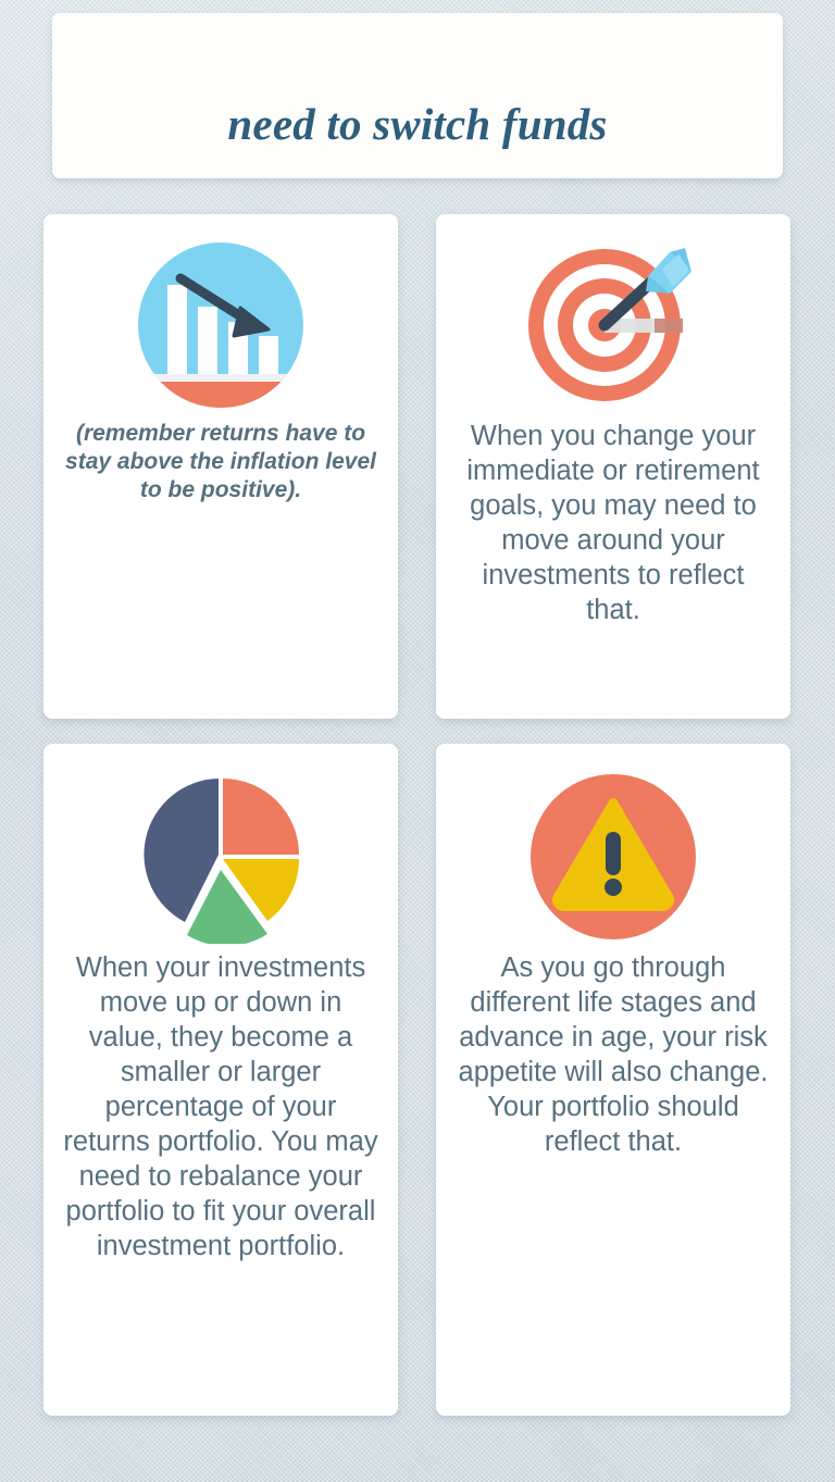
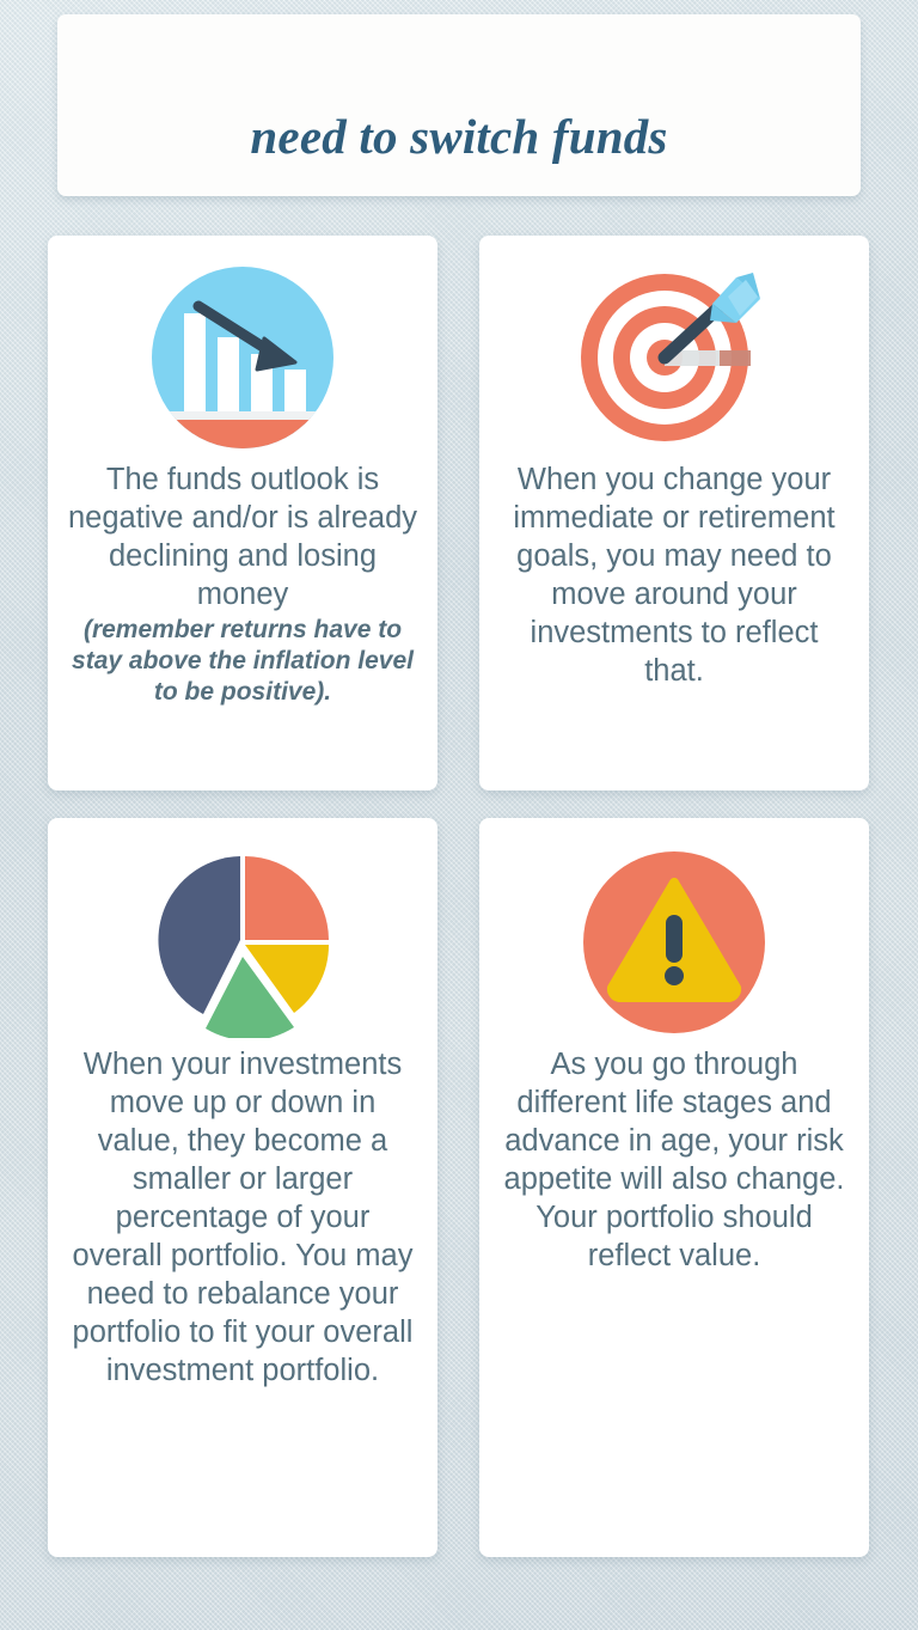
  need to switch funds
+ The funds outlook is negative and/or is already declining and losing money
  (remember returns have to stay above the inflation level to be positive).
  When you change your immediate or retirement goals, you may need to move around your investments to reflect that.
- When your investments move up or down in value, they become a smaller or larger percentage of your returns portfolio. You may need to rebalance your portfolio to fit your overall investment portfolio.
+ When your investments move up or down in value, they become a smaller or larger percentage of your overall portfolio. You may need to rebalance your portfolio to fit your overall investment portfolio.
- As you go through different life stages and advance in age, your risk appetite will also change. Your portfolio should reflect that.
+ As you go through different life stages and advance in age, your risk appetite will also change. Your portfolio should reflect value.
